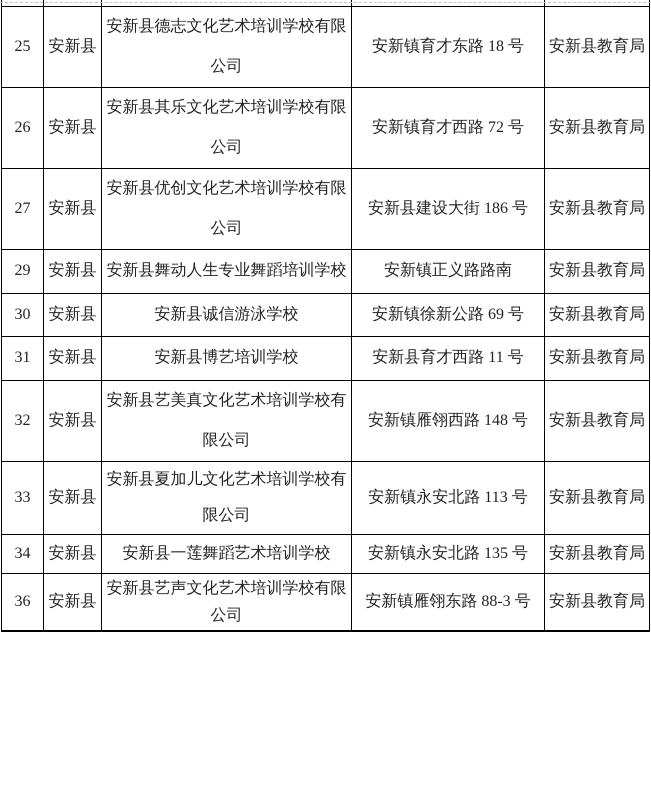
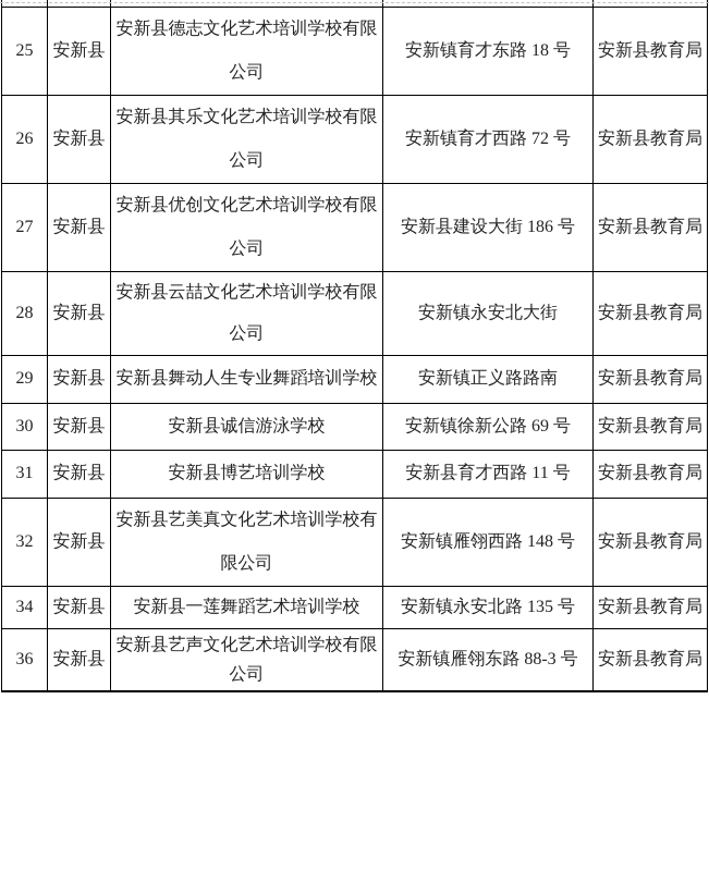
  25	安新县	安新县德志文化艺术培训学校有限公司	安新镇育才东路 18 号	安新县教育局
  26	安新县	安新县其乐文化艺术培训学校有限公司	安新镇育才西路 72 号	安新县教育局
  27	安新县	安新县优创文化艺术培训学校有限公司	安新县建设大街 186 号	安新县教育局
+ 28	安新县	安新县云喆文化艺术培训学校有限公司	安新镇永安北大街	安新县教育局
  29	安新县	安新县舞动人生专业舞蹈培训学校	安新镇正义路路南	安新县教育局
  30	安新县	安新县诚信游泳学校	安新镇徐新公路 69 号	安新县教育局
  31	安新县	安新县博艺培训学校	安新县育才西路 11 号	安新县教育局
  32	安新县	安新县艺美真文化艺术培训学校有限公司	安新镇雁翎西路 148 号	安新县教育局
- 33	安新县	安新县夏加儿文化艺术培训学校有限公司	安新镇永安北路 113 号	安新县教育局
  34	安新县	安新县一莲舞蹈艺术培训学校	安新镇永安北路 135 号	安新县教育局
  36	安新县	安新县艺声文化艺术培训学校有限公司	安新镇雁翎东路 88-3 号	安新县教育局
